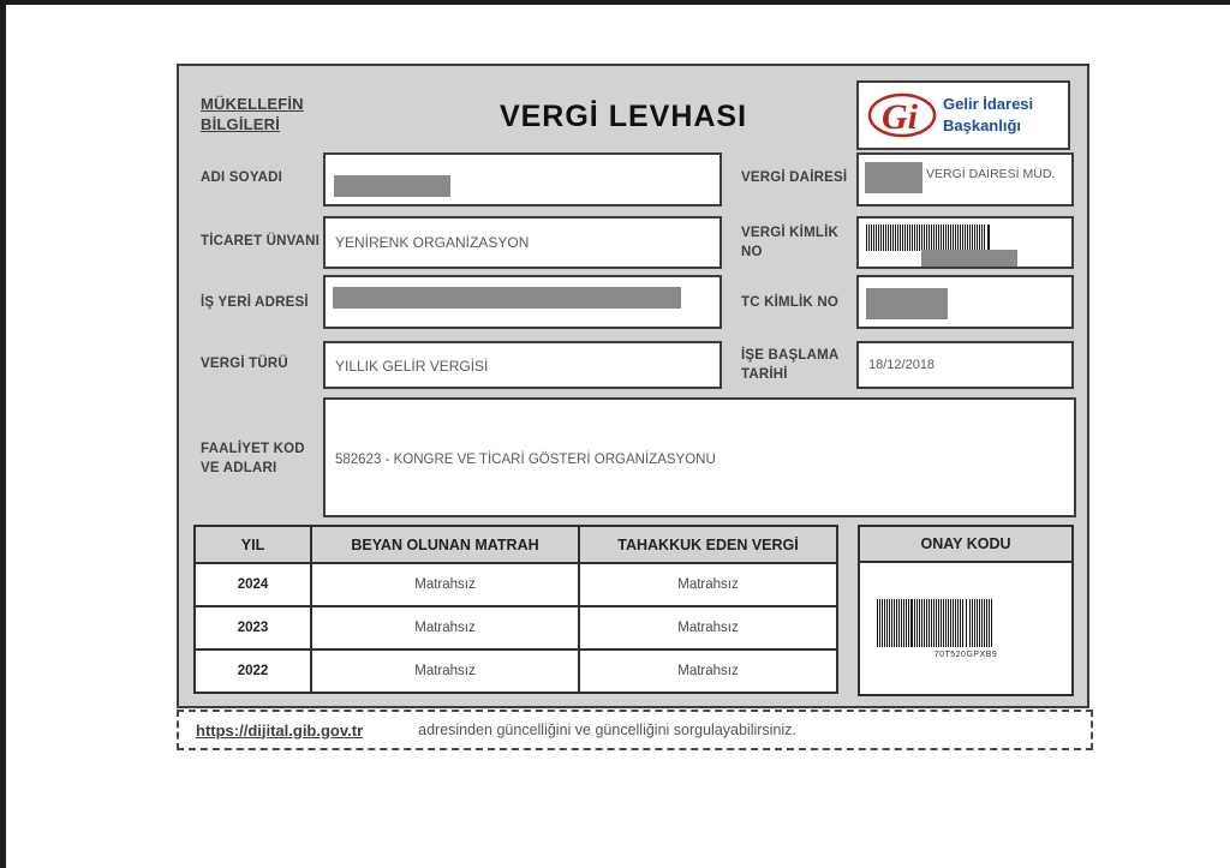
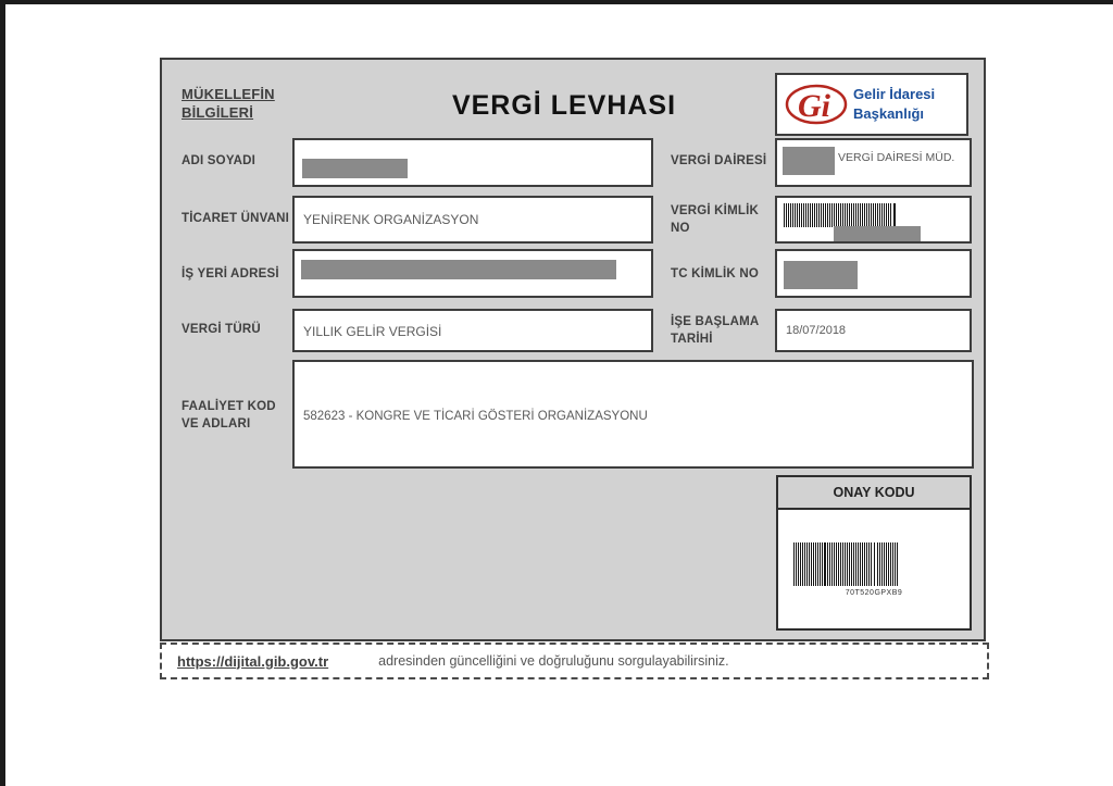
  MÜKELLEFİN BİLGİLERİ
  VERGİ LEVHASI
  Gi
  Gelir İdaresi
  Başkanlığı
  ADI SOYADI
  TİCARET ÜNVANI
  İŞ YERİ ADRESİ
  VERGİ TÜRÜ
  FAALİYET KOD VE ADLARI
  YENİRENK ORGANİZASYON
  YILLIK GELİR VERGİSİ
  582623 - KONGRE VE TİCARİ GÖSTERİ ORGANİZASYONU
  VERGİ DAİRESİ
  VERGİ KİMLİK NO
  TC KİMLİK NO
  İŞE BAŞLAMA TARİHİ
  VERGİ DAİRESİ MÜD.
- 18/12/2018
+ 18/07/2018
- YIL	BEYAN OLUNAN MATRAH	TAHAKKUK EDEN VERGİ
- 2024	Matrahsız	Matrahsız
- 2023	Matrahsız	Matrahsız
- 2022	Matrahsız	Matrahsız
  ONAY KODU
  https://dijital.gib.gov.tr
- adresinden güncelliğini ve güncelliğini sorgulayabilirsiniz.
+ adresinden güncelliğini ve doğruluğunu sorgulayabilirsiniz.
